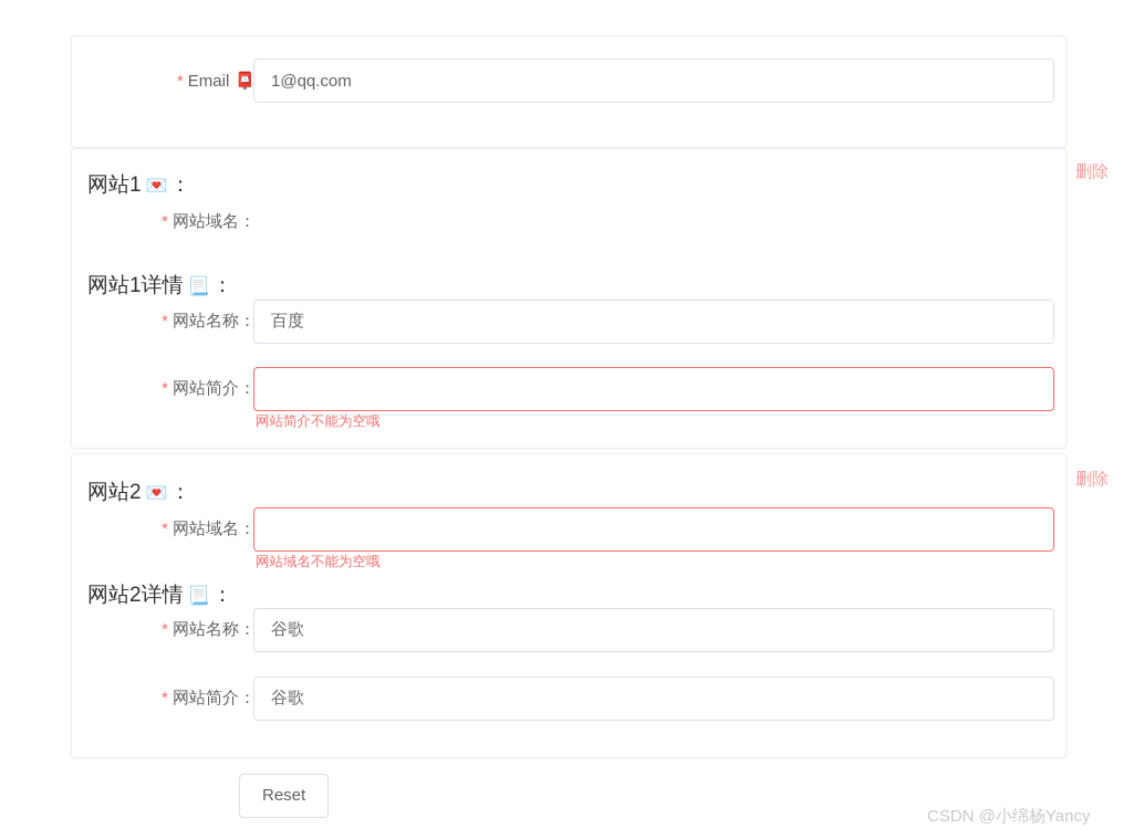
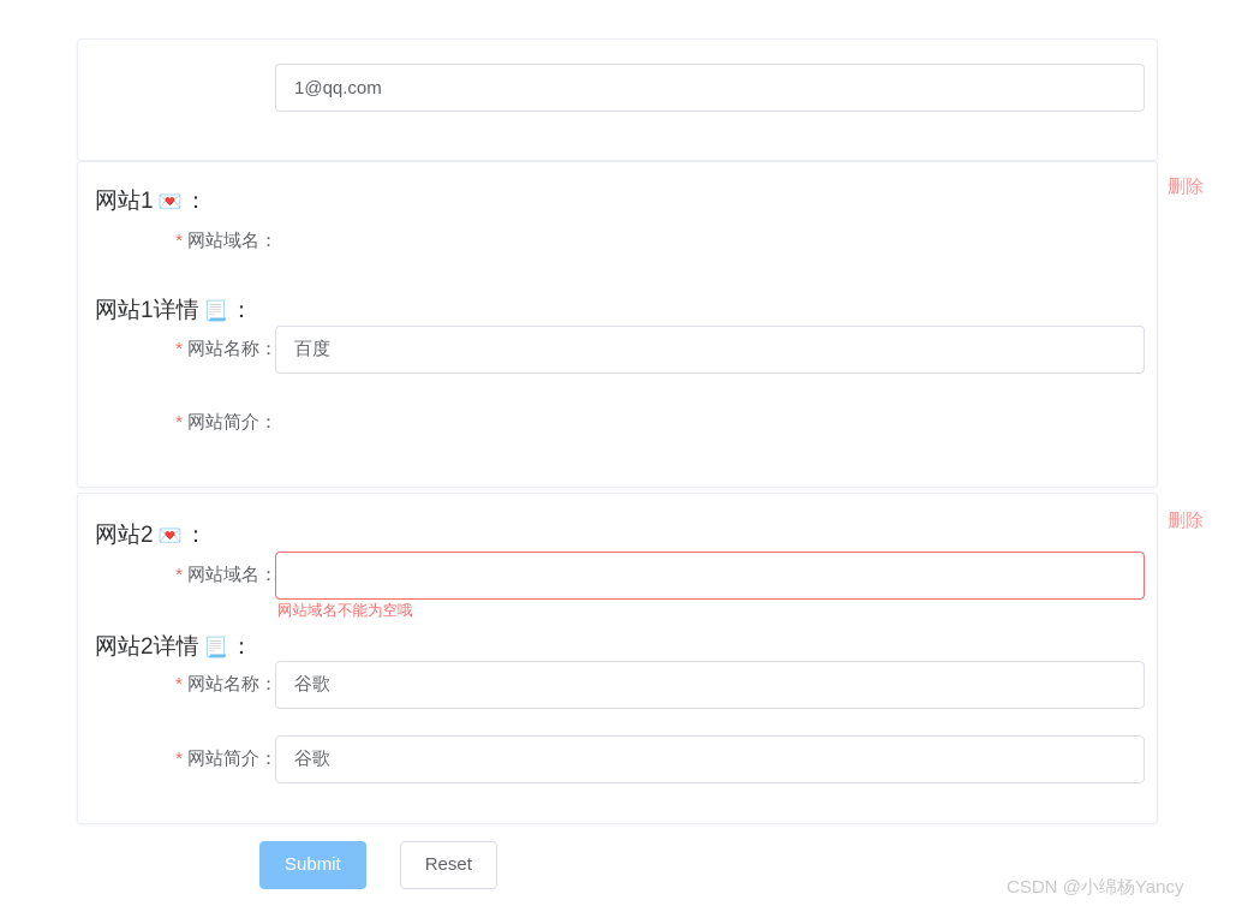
- * Email 📮
  1@qq.com
  网站1 💌：
  * 网站域名：
  网站1详情 📃：
  * 网站名称：
  百度
  * 网站简介：
- 网站简介不能为空哦
  删除
  网站2 💌：
  * 网站域名：
  网站域名不能为空哦
  网站2详情 📃：
  * 网站名称：
  谷歌
  * 网站简介：
  谷歌
  删除
+ Submit
  Reset
  CSDN @小绵杨Yancy
